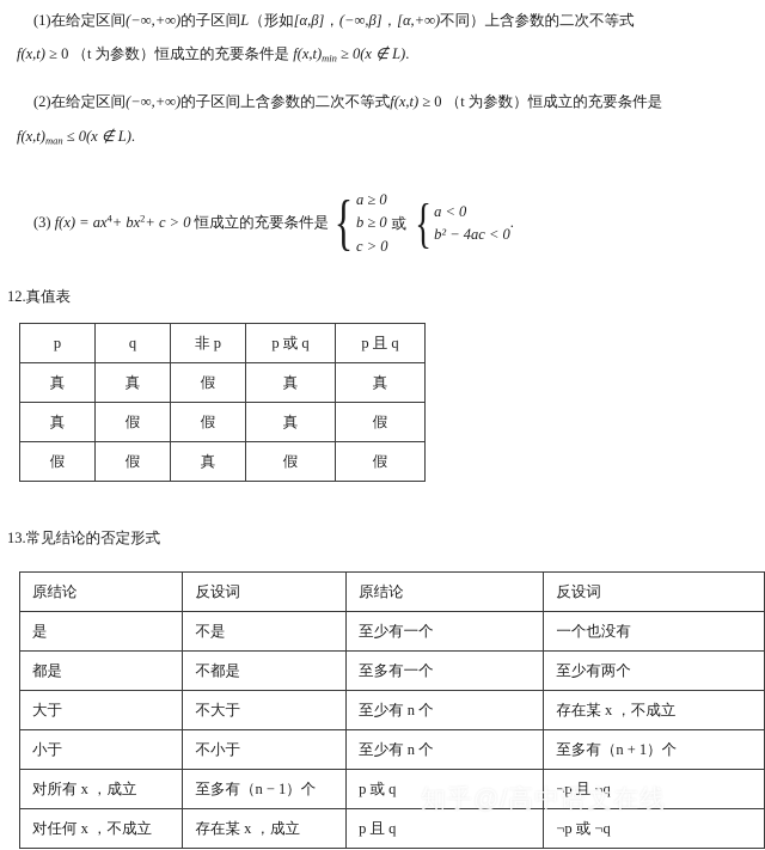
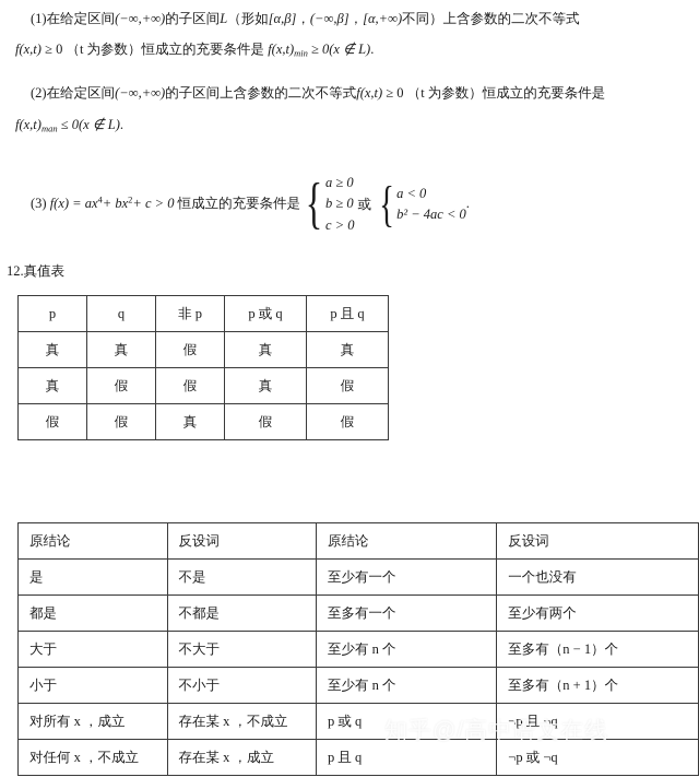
  (1)在给定区间(−∞,+∞)的子区间L（形如[α,β]，(−∞,β]，[α,+∞)不同）上含参数的二次不等式
  f(x,t) ≥ 0 （t 为参数）恒成立的充要条件是 f(x,t)min ≥ 0(x ∉ L).
  (2)在给定区间(−∞,+∞)的子区间上含参数的二次不等式f(x,t) ≥ 0 （t 为参数）恒成立的充要条件是
  f(x,t)man ≤ 0(x ∉ L).
  (3) f(x) = ax4+ bx2+ c > 0 恒成立的充要条件是
  {
  a ≥ 0
  b ≥ 0
  c > 0
  或
  {
  a < 0
  b² − 4ac < 0
  .
  12.真值表
  p	q	非 p	p 或 q	p 且 q
  真	真	假	真	真
  真	假	假	真	假
  假	假	真	假	假
- 13.常见结论的否定形式
  原结论	反设词	原结论	反设词
  是	不是	至少有一个	一个也没有
  都是	不都是	至多有一个	至少有两个
- 大于	不大于	至少有 n 个	存在某 x ，不成立
+ 大于	不大于	至少有 n 个	至多有（n − 1）个
  小于	不小于	至少有 n 个	至多有（n + 1）个
- 对所有 x ，成立	至多有（n − 1）个	p 或 q	¬p 且 ¬q
+ 对所有 x ，成立	存在某 x ，不成立	p 或 q	¬p 且 ¬q
  对任何 x ，不成立	存在某 x ，成立	p 且 q	¬p 或 ¬q
  知乎@/高中语文在线
